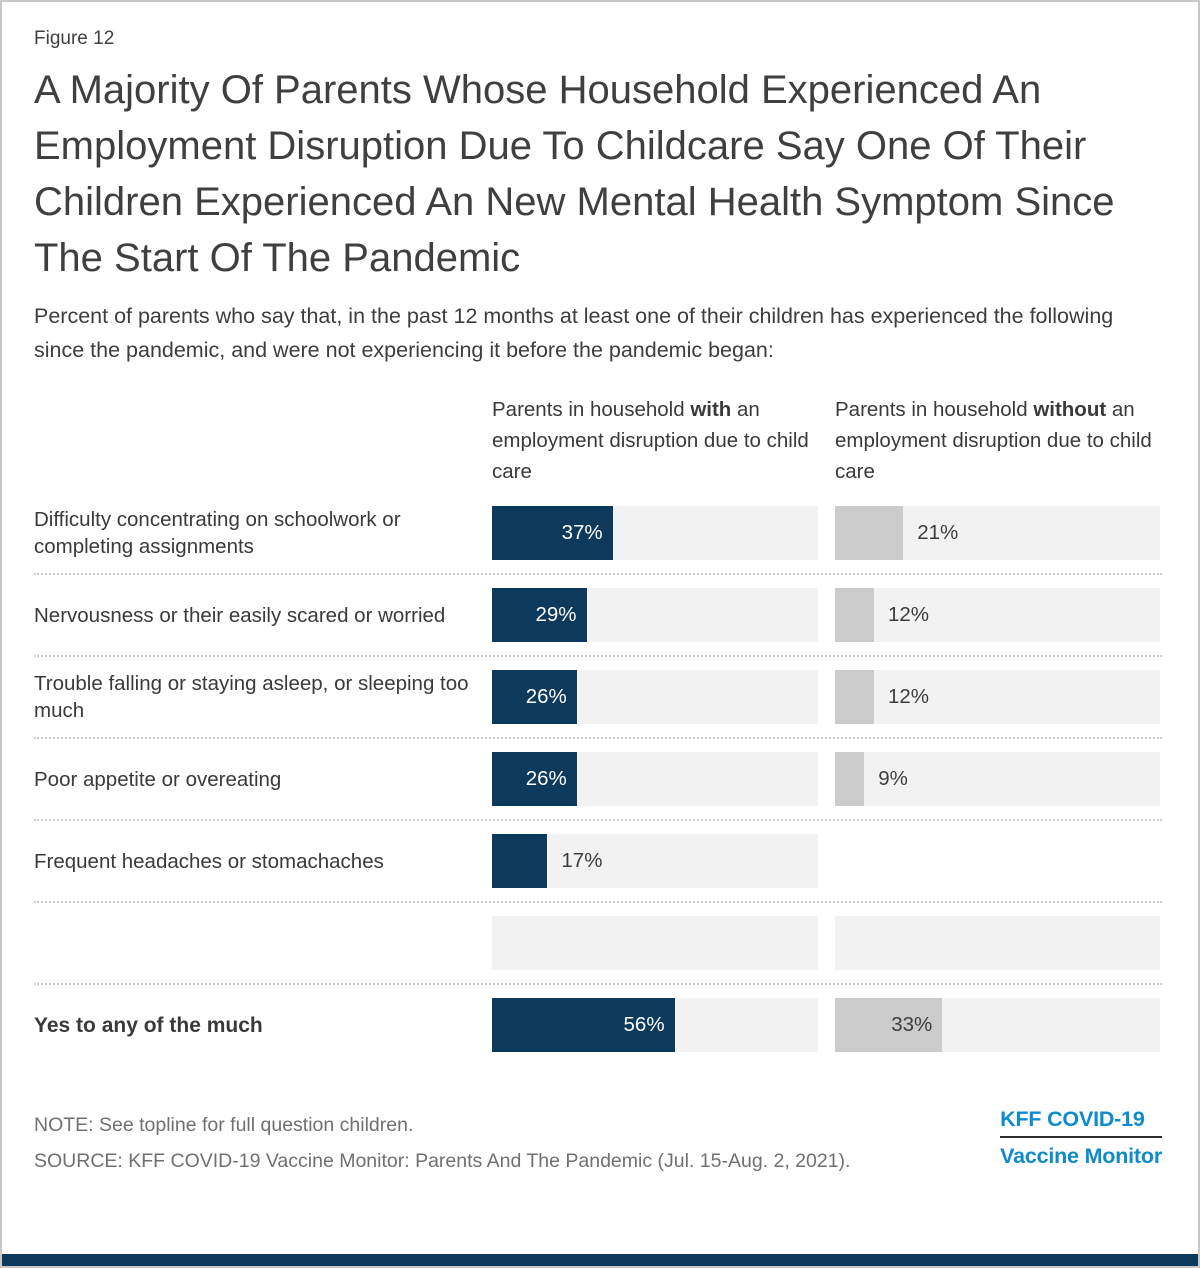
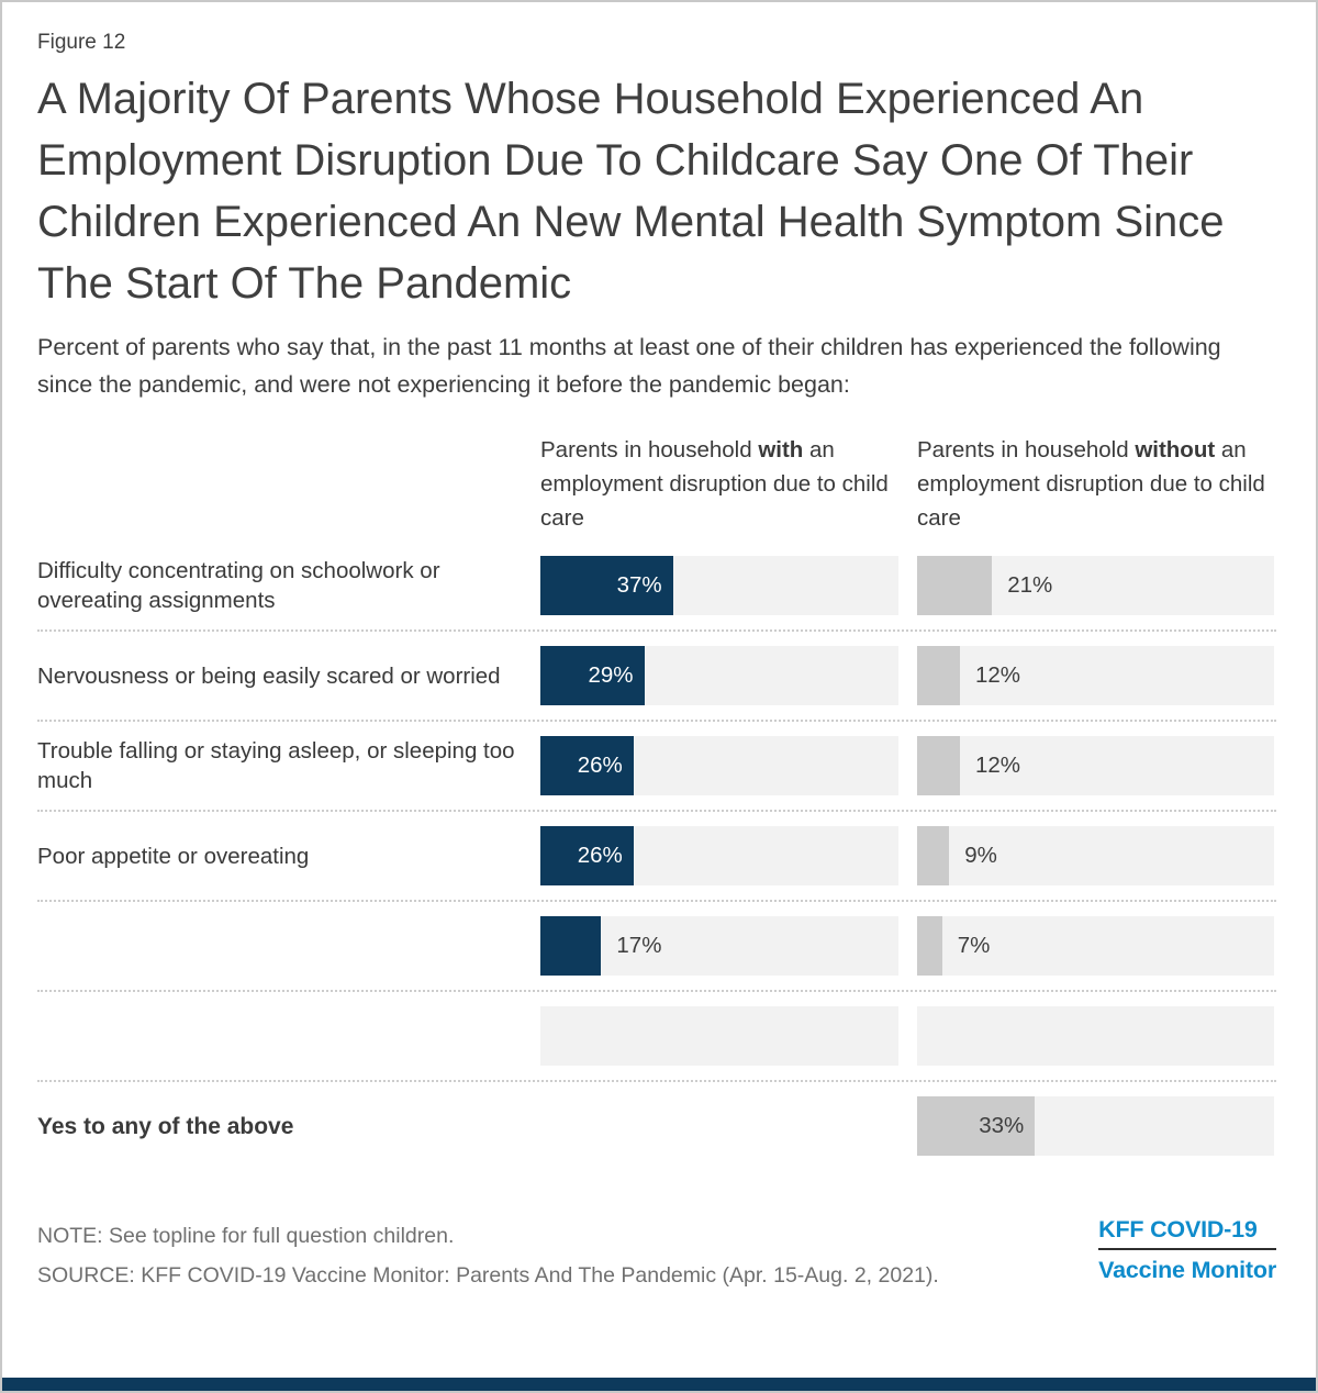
  Figure 12
  A Majority Of Parents Whose Household Experienced An Employment Disruption Due To Childcare Say One Of Their Children Experienced An New Mental Health Symptom Since The Start Of The Pandemic
- Percent of parents who say that, in the past 12 months at least one of their children has experienced the following since the pandemic, and were not experiencing it before the pandemic began:
+ Percent of parents who say that, in the past 11 months at least one of their children has experienced the following since the pandemic, and were not experiencing it before the pandemic began:
  Parents in household with an employment disruption due to child care
  Parents in household without an employment disruption due to child care
- Difficulty concentrating on schoolwork or completing assignments
+ Difficulty concentrating on schoolwork or overeating assignments
  37%
  21%
- Nervousness or their easily scared or worried
+ Nervousness or being easily scared or worried
  29%
  12%
  Trouble falling or staying asleep, or sleeping too much
  26%
  12%
  Poor appetite or overeating
  26%
  9%
- Frequent headaches or stomachaches
  17%
+ 7%
- Yes to any of the much
+ Yes to any of the above
- 56%
  33%
  NOTE: See topline for full question children.
- SOURCE: KFF COVID-19 Vaccine Monitor: Parents And The Pandemic (Jul. 15-Aug. 2, 2021).
+ SOURCE: KFF COVID-19 Vaccine Monitor: Parents And The Pandemic (Apr. 15-Aug. 2, 2021).
  KFF COVID-19
  Vaccine Monitor
